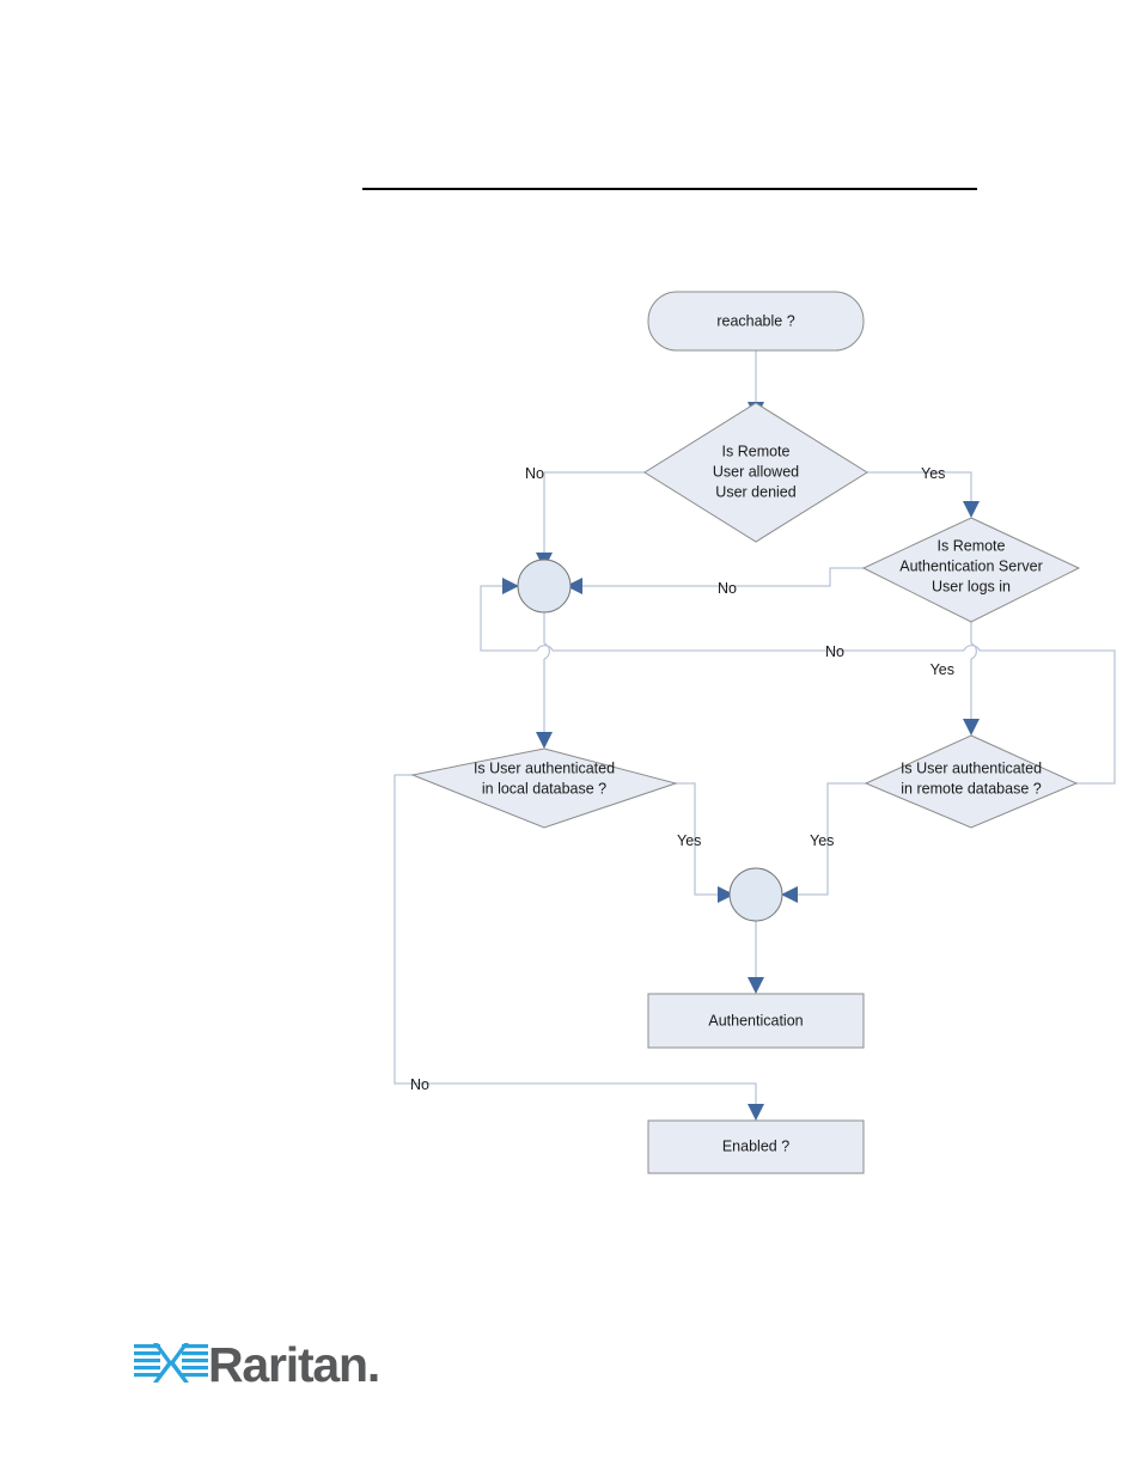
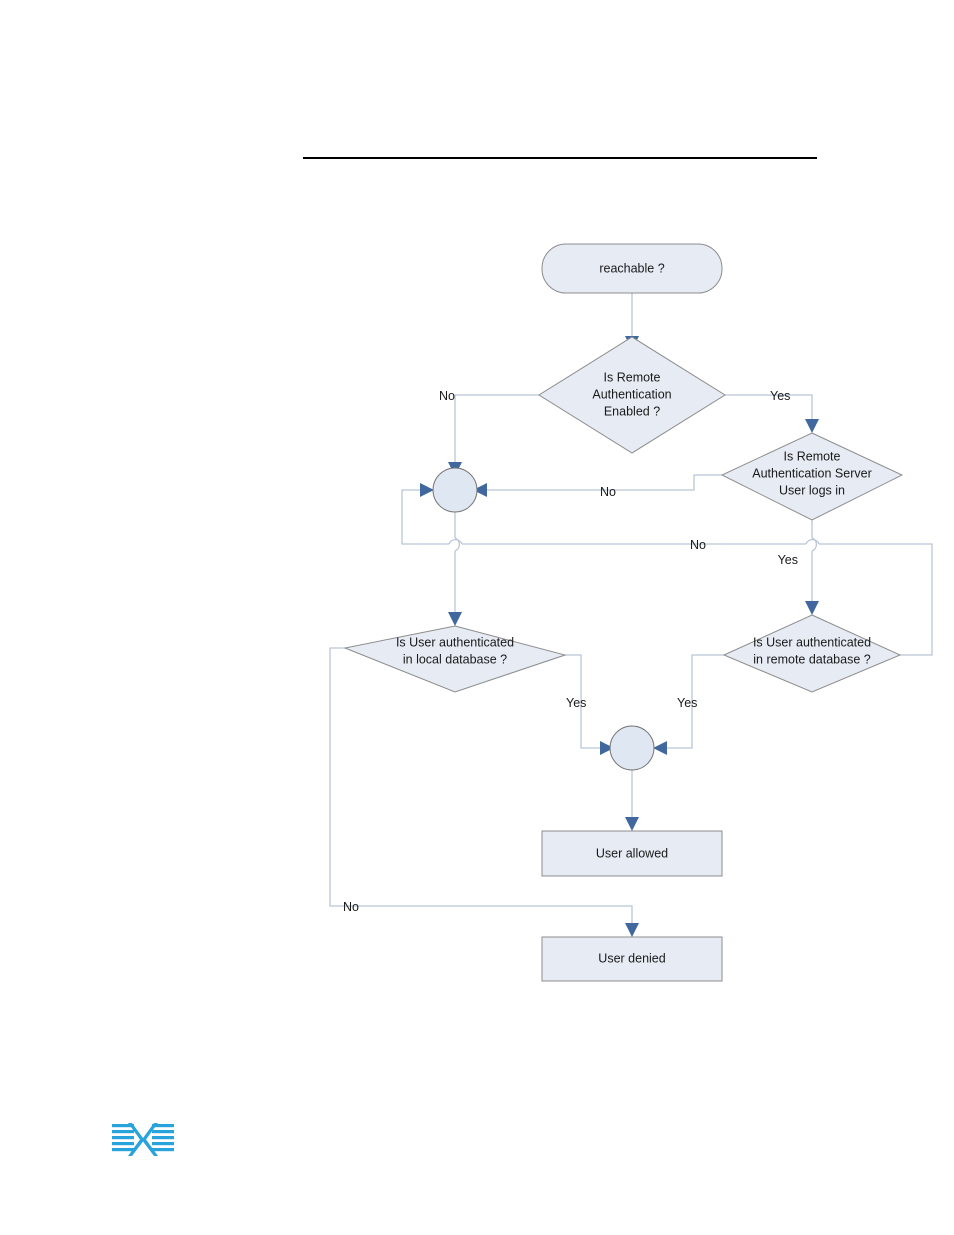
  reachable ?
  Is Remote
- User allowed
+ Authentication
- User denied
+ Enabled ?
  Is Remote
  Authentication Server
  User logs in
  Is User authenticated
  in local database ?
  Is User authenticated
  in remote database ?
- Authentication
+ User allowed
- Enabled ?
+ User denied
  No
  Yes
  No
  No
  Yes
  Yes
  Yes
  No
- Raritan.
